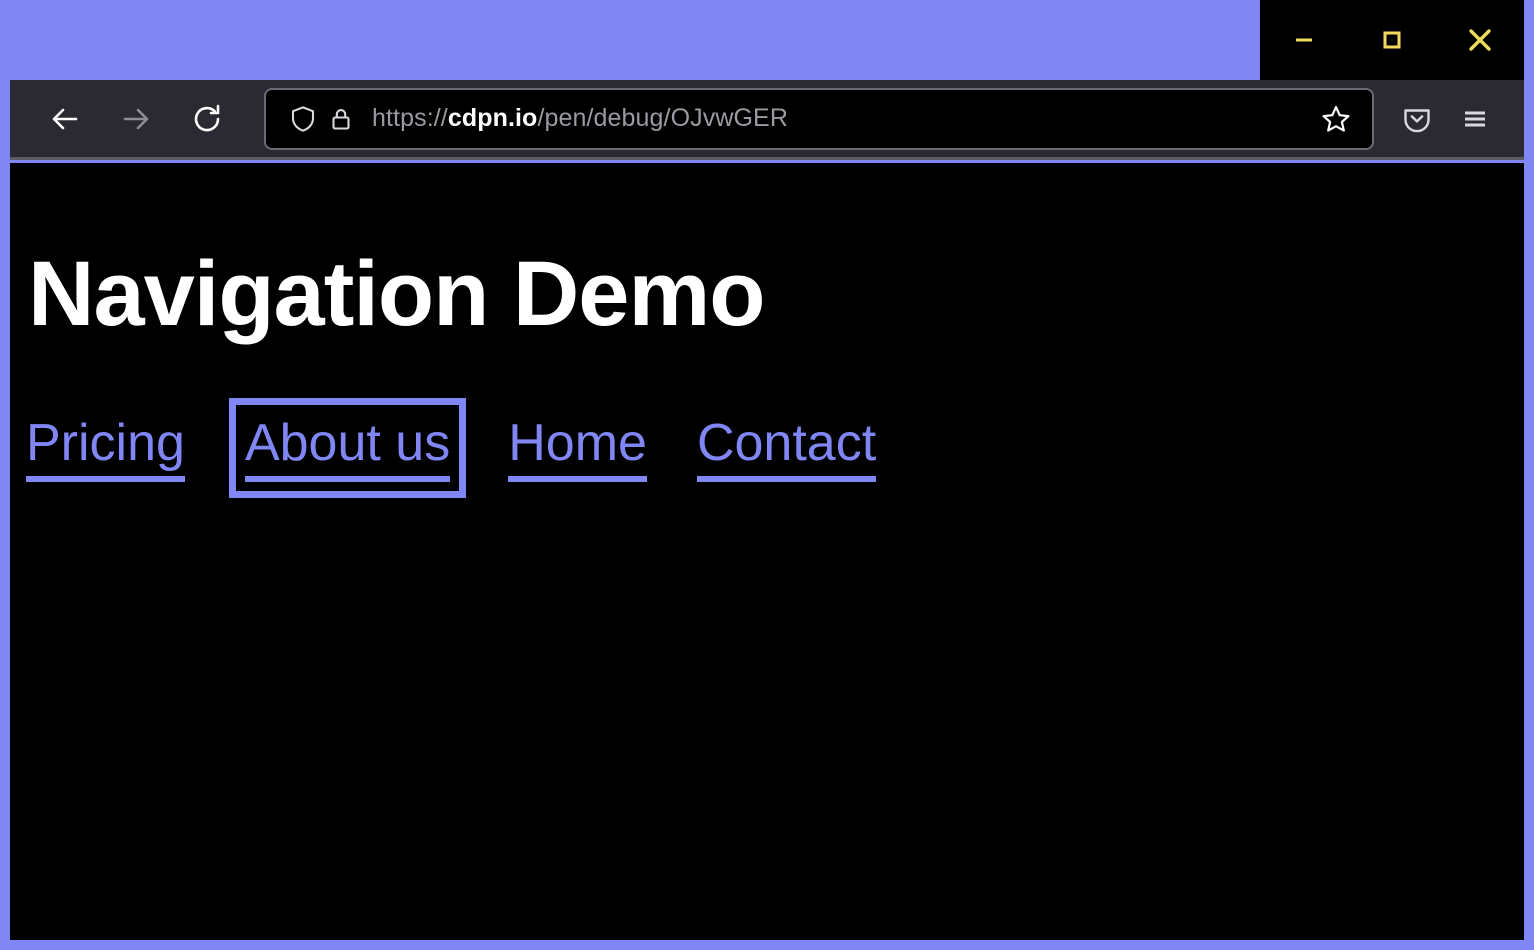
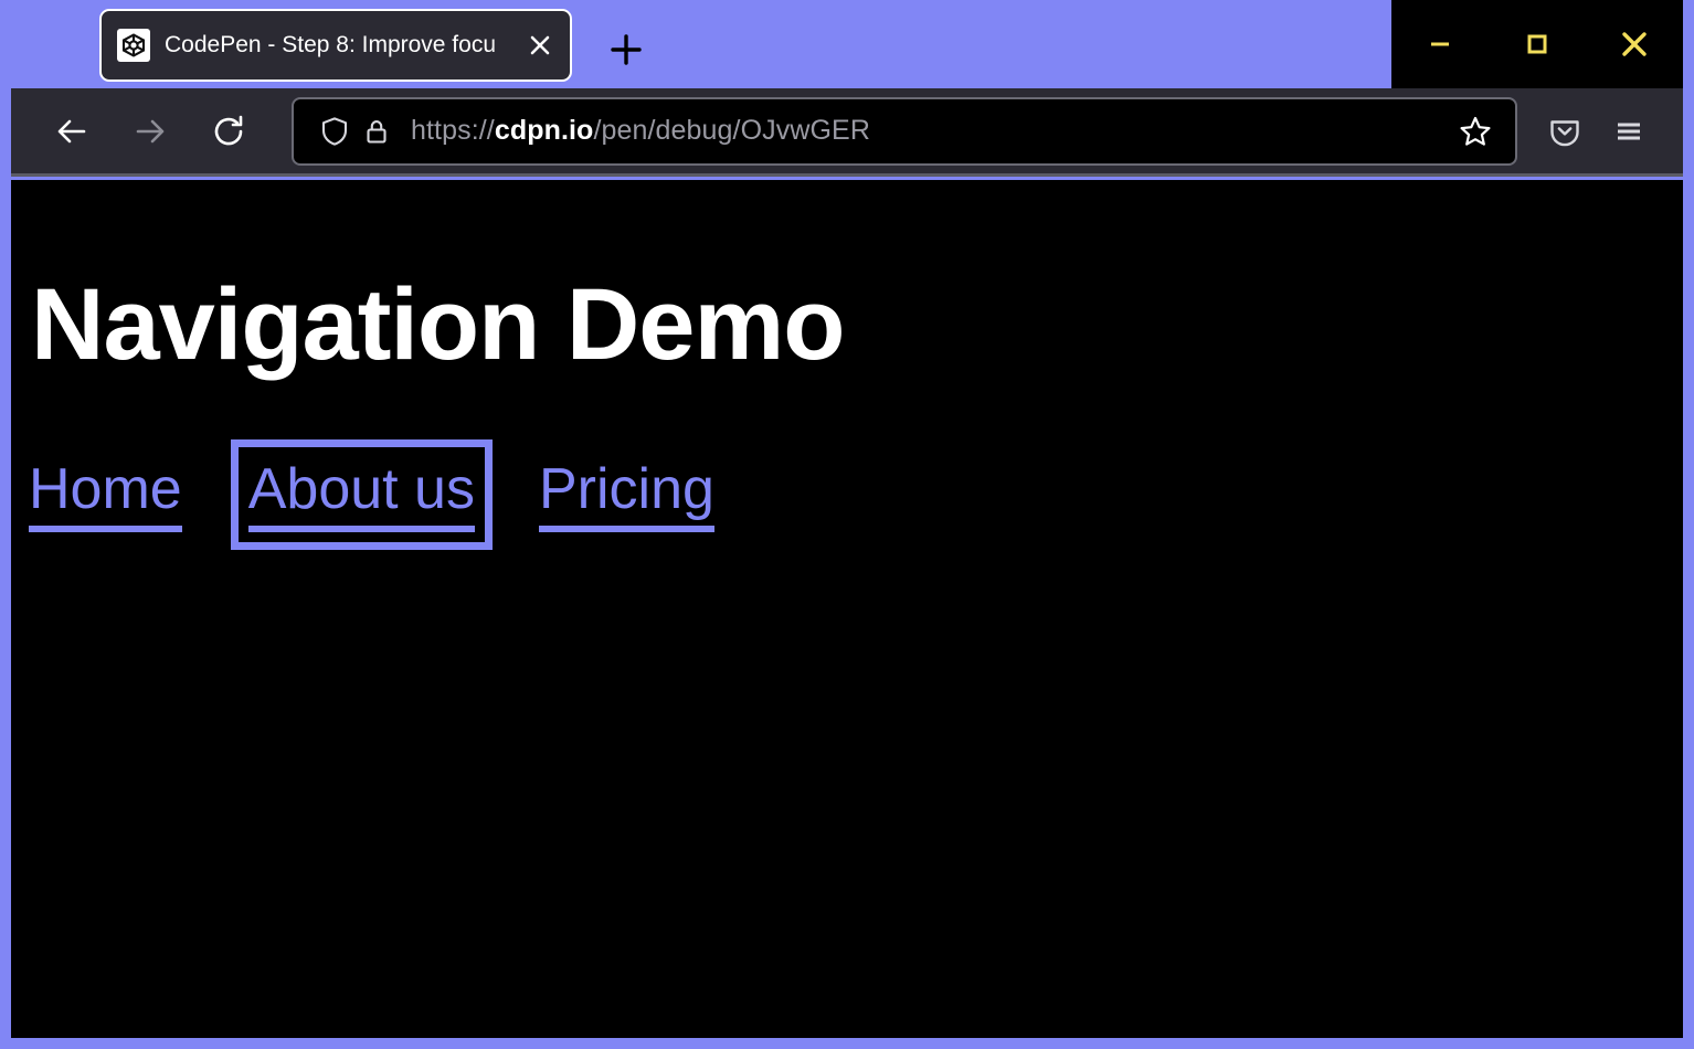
+ CodePen - Step 8: Improve focu
  https://cdpn.io/pen/debug/OJvwGER
  Navigation Demo
- Pricing
+ Home
  About us
- Home
+ Pricing
- Contact
